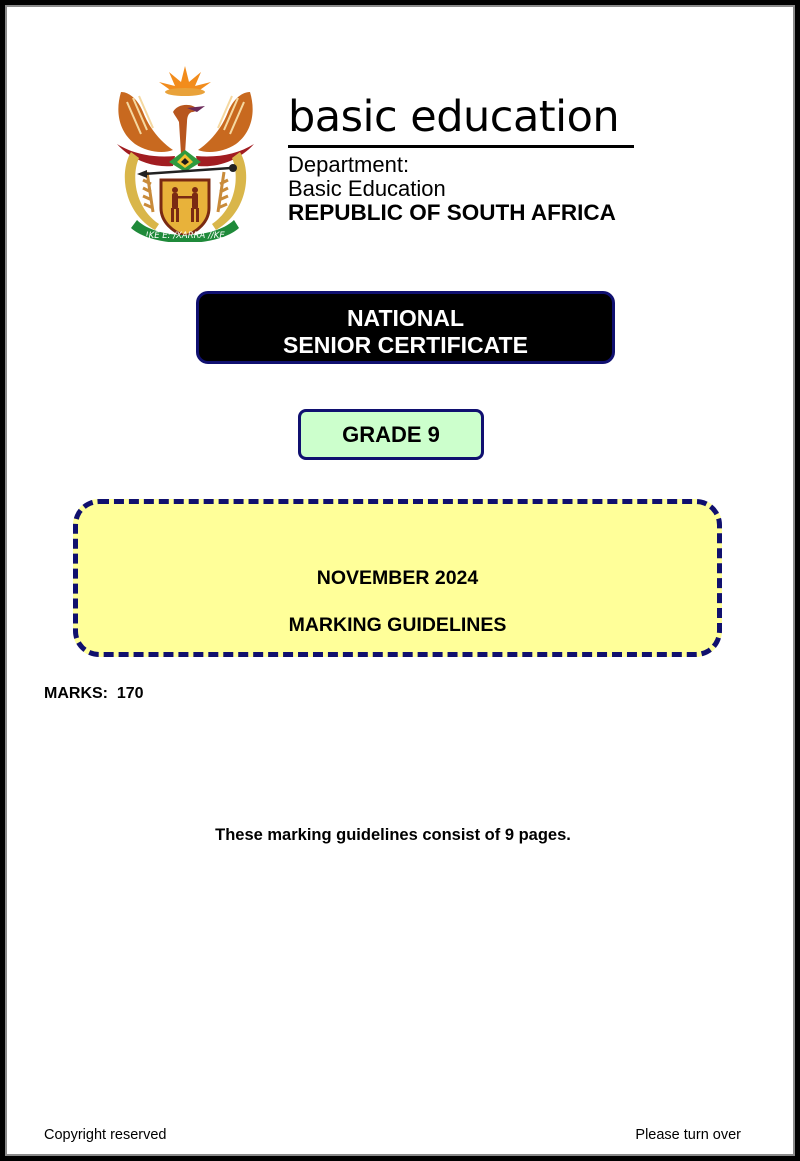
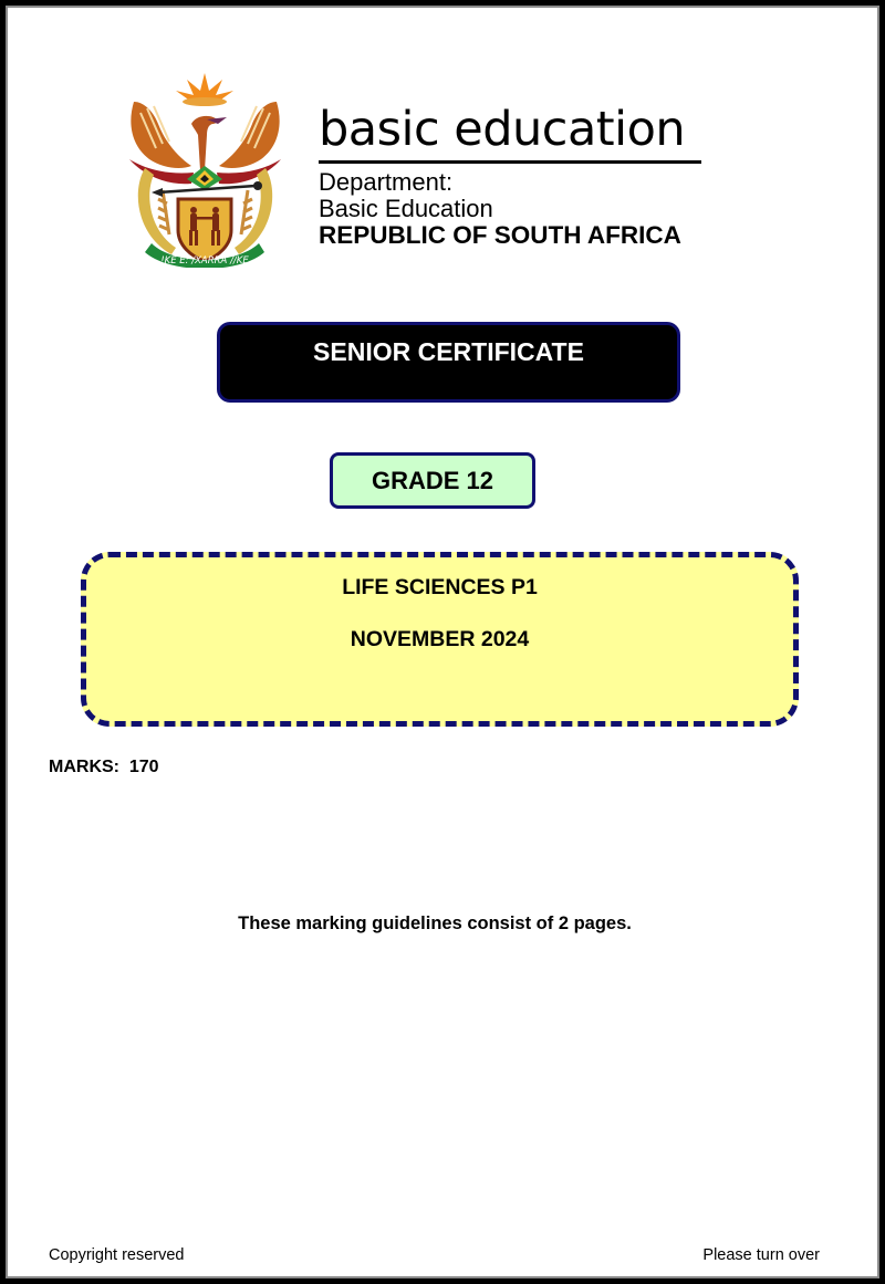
  !KE E: /XARRA //KE
  basic education
  Department:
  Basic Education
  REPUBLIC OF SOUTH AFRICA
- NATIONAL
  SENIOR CERTIFICATE
- GRADE 9
+ GRADE 12
+ LIFE SCIENCES P1
  NOVEMBER 2024
- MARKING GUIDELINES
  MARKS: 170
- These marking guidelines consist of 9 pages.
+ These marking guidelines consist of 2 pages.
  Copyright reserved
  Please turn over
